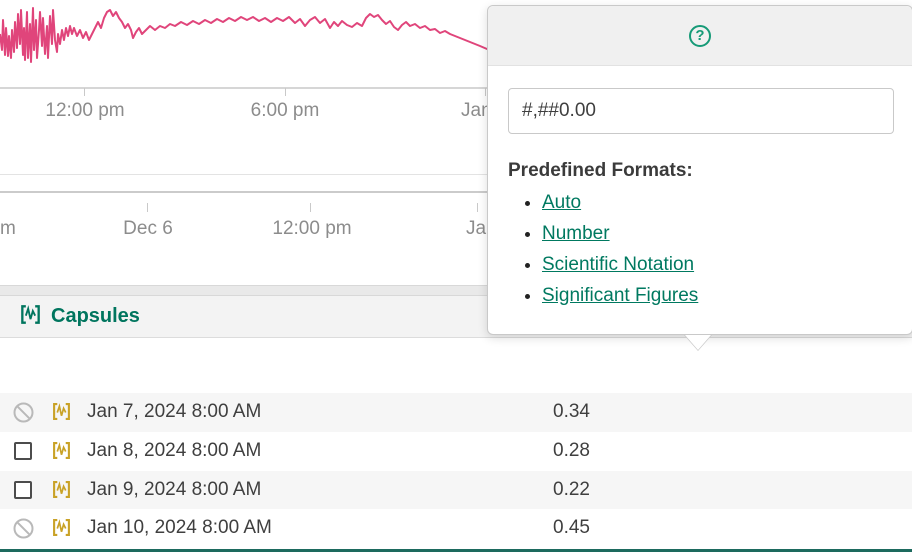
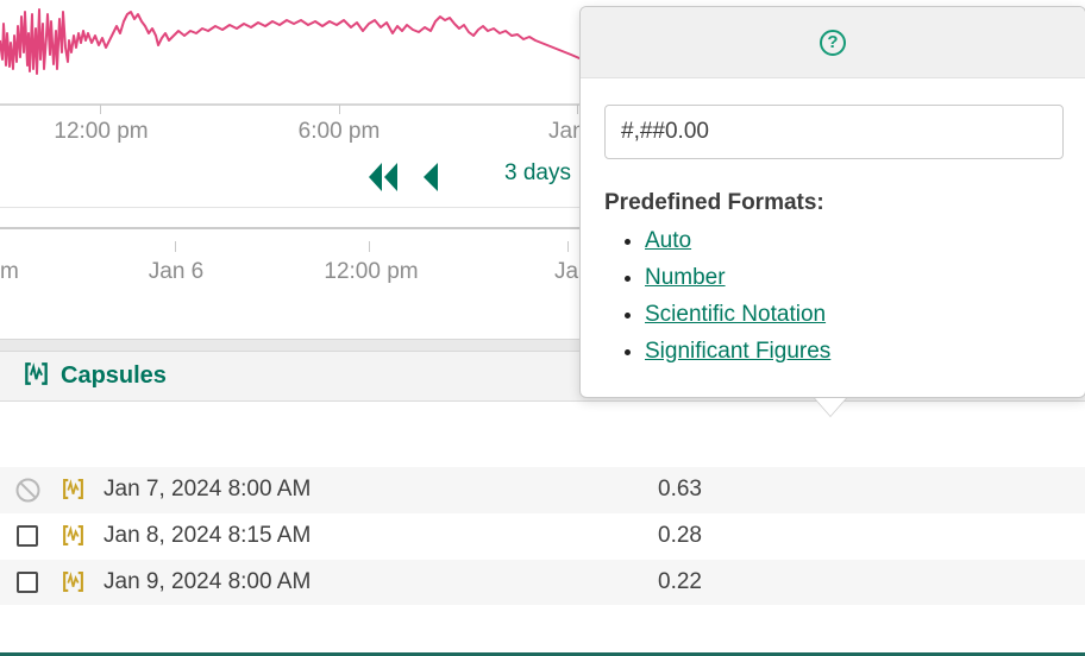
  12:00 pm
  6:00 pm
+ 3 days
  m
- Dec 6
+ Jan 6
  12:00 pm
  Capsules
  Jan 7, 2024 8:00 AM
- 0.34
+ 0.63
- Jan 8, 2024 8:00 AM
+ Jan 8, 2024 8:15 AM
  0.28
  Jan 9, 2024 8:00 AM
  0.22
- Jan 10, 2024 8:00 AM
- 0.45
  ?
  #,##0.00
  Predefined Formats:
  Auto
  Number
  Scientific Notation
  Significant Figures
